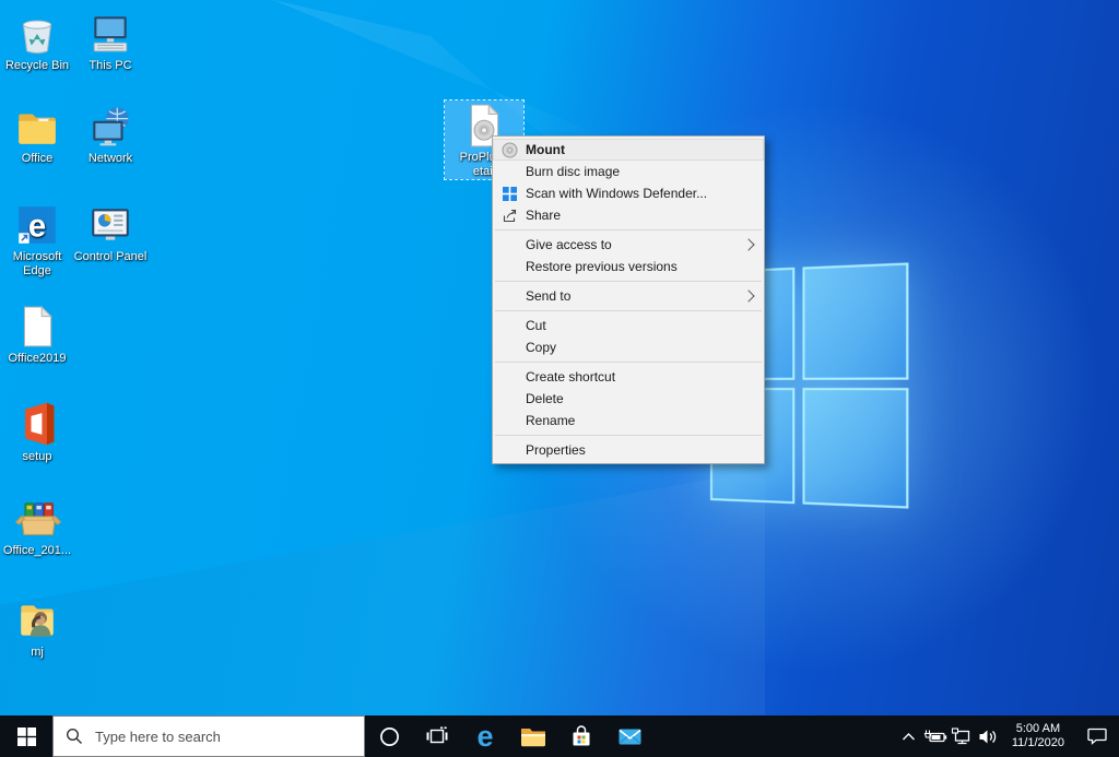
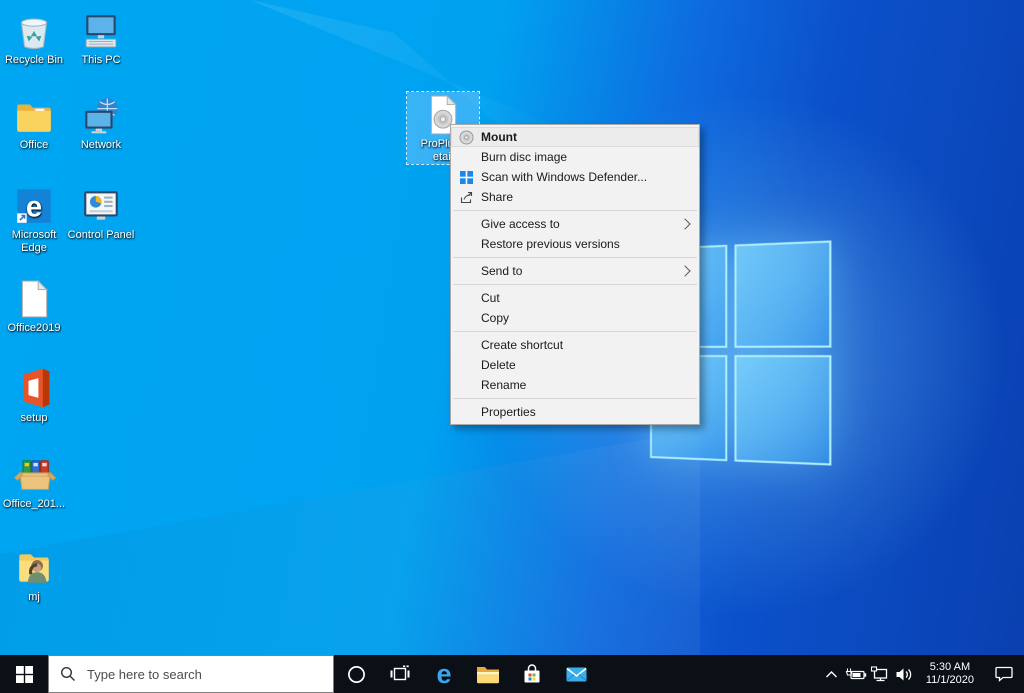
  Recycle Bin
  This PC
  Office
  Network
  e
  Microsoft Edge
  Control Panel
  Office2019
  setup
  Office_201...
  mj
  Mount
  Burn disc image
  Scan with Windows Defender...
  Share
  Give access to
  Restore previous versions
  Send to
  Cut
  Copy
  Create shortcut
  Delete
  Rename
  Properties
  Type here to search
  e
- 5:00 AM
+ 5:30 AM
  11/1/2020
